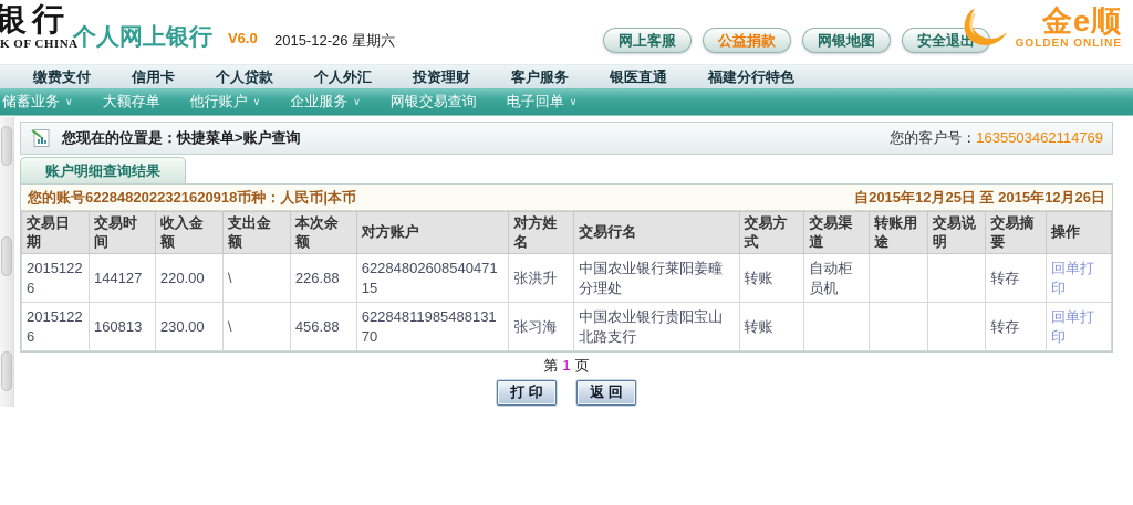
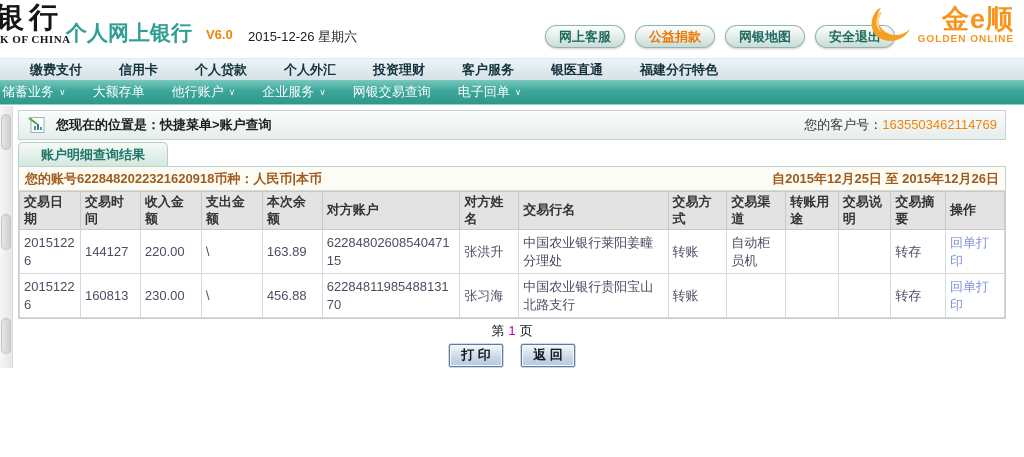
  银行
  K OF CHINA
  个人网上银行
  V6.0
  2015-12-26 星期六
  网上客服
  公益捐款
  网银地图
  安全退出
  金e顺
  GOLDEN ONLINE
  缴费支付
  信用卡
  个人贷款
  个人外汇
  投资理财
  客户服务
  银医直通
  福建分行特色
  储蓄业务
  ∨
  大额存单
  他行账户
  ∨
  企业服务
  ∨
  网银交易查询
  电子回单
  ∨
  您现在的位置是：快捷菜单>账户查询
  您的客户号：1635503462114769
  账户明细查询结果
  您的账号
  6228482022321620918
  币种：人民币|本币
  自2015年12月25日 至 2015年12月26日
  交易日期	交易时间	收入金额	支出金额	本次余额	对方账户	对方姓名	交易行名	交易方式	交易渠道	转账用途	交易说明	交易摘要	操作
- 20151226	144127	220.00	\	226.88	6228480260854047115	张洪升	中国农业银行莱阳姜疃分理处	转账	自动柜员机			转存	回单打印
+ 20151226	144127	220.00	\	163.89	6228480260854047115	张洪升	中国农业银行莱阳姜疃分理处	转账	自动柜员机			转存	回单打印
  20151226	160813	230.00	\	456.88	6228481198548813170	张习海	中国农业银行贵阳宝山北路支行	转账				转存	回单打印
  第 1 页
  打 印
  返 回
